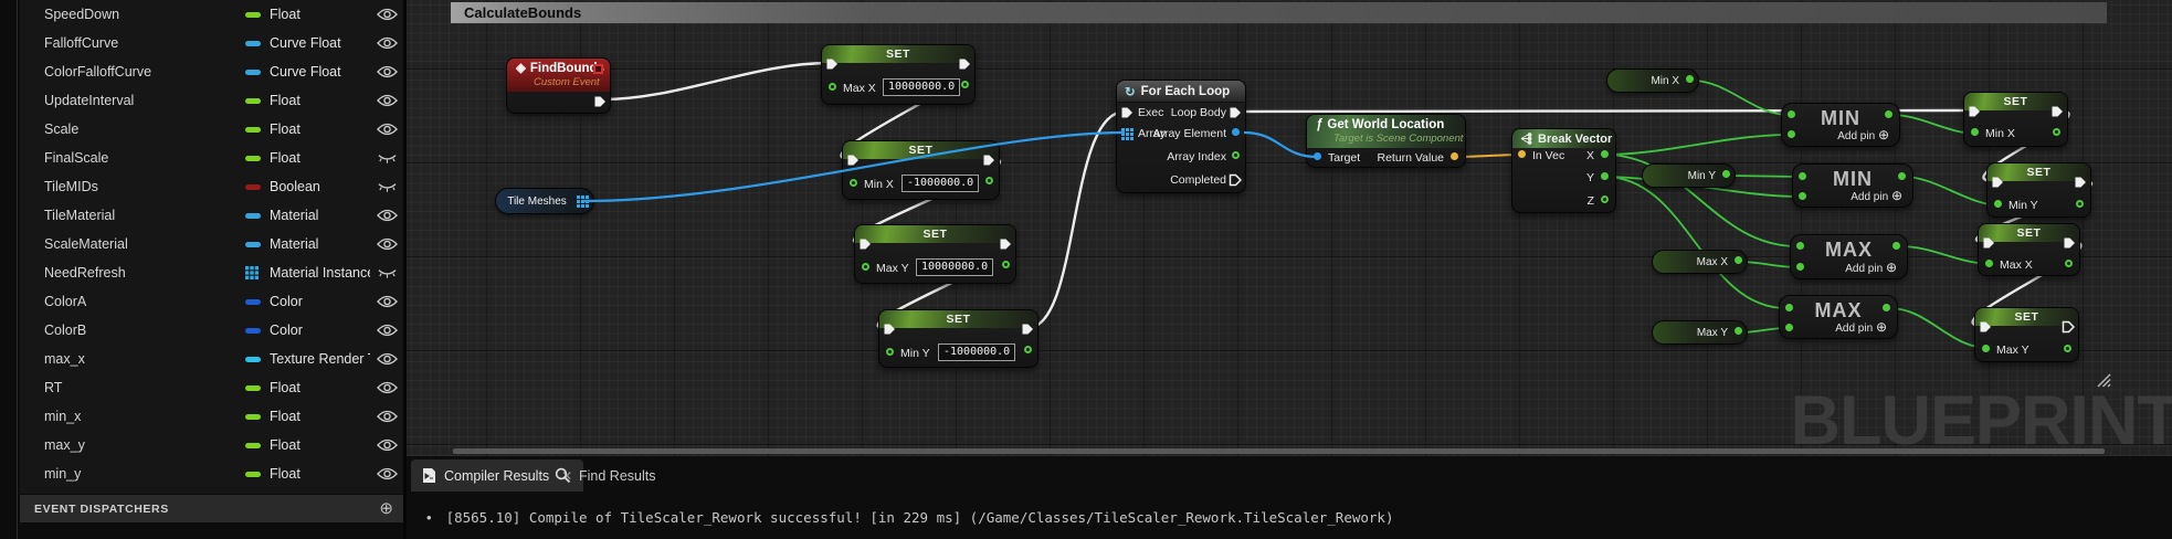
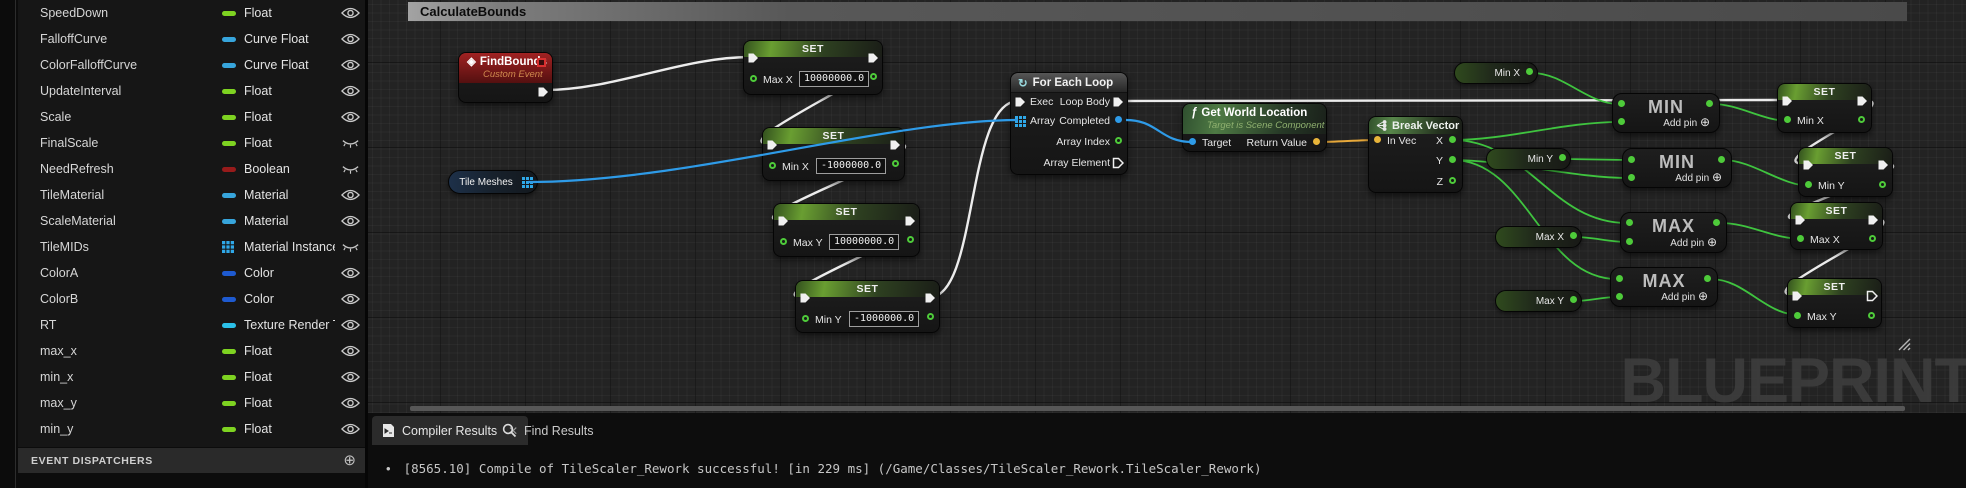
  SpeedDown
  Float
  FalloffCurve
  Curve Float
  ColorFalloffCurve
  Curve Float
  UpdateInterval
  Float
  Scale
  Float
  FinalScale
  Float
- TileMIDs
+ NeedRefresh
  Boolean
  TileMaterial
  Material
  ScaleMaterial
  Material
- NeedRefresh
+ TileMIDs
  Material Instanc
  ColorA
  Color
  ColorB
  Color
- max_x
+ RT
  Texture Render
- RT
+ max_x
  Float
  min_x
  Float
  max_y
  Float
  min_y
  Float
  EVENT DISPATCHERS
  ⊕
  BLUEPRINT
  CalculateBounds
  ◈
  FindBoun
  Custom Event
  SET
  Max X
  10000000.0
  SET
  Min X
  -1000000.0
  SET
  Max Y
  10000000.0
  SET
  Min Y
  -1000000.0
  Tile Meshes
  ↻
  For Each Loop
  Exec
  Array
  Loop Body
- Array Element
+ Completed
  Array Index
- Completed
+ Array Element
  ƒ
  Get World Location
  Target is Scene Component
  Target
  Return Value
  Break Vector
  In Vec
  X
  Y
  Z
  Min X
  Min Y
  Max X
  Max Y
  MIN
  Add pin ⊕
  MIN
  Add pin ⊕
  MAX
  Add pin ⊕
  MAX
  Add pin ⊕
  SET
  Min X
  SET
  Min Y
  SET
  Max X
  SET
  Max Y
  Compiler Results
  ✕
  Find Results
  •
  [8565.10] Compile of TileScaler_Rework successful! [in 229 ms] (/Game/Classes/TileScaler_Rework.TileScaler_Rework)
